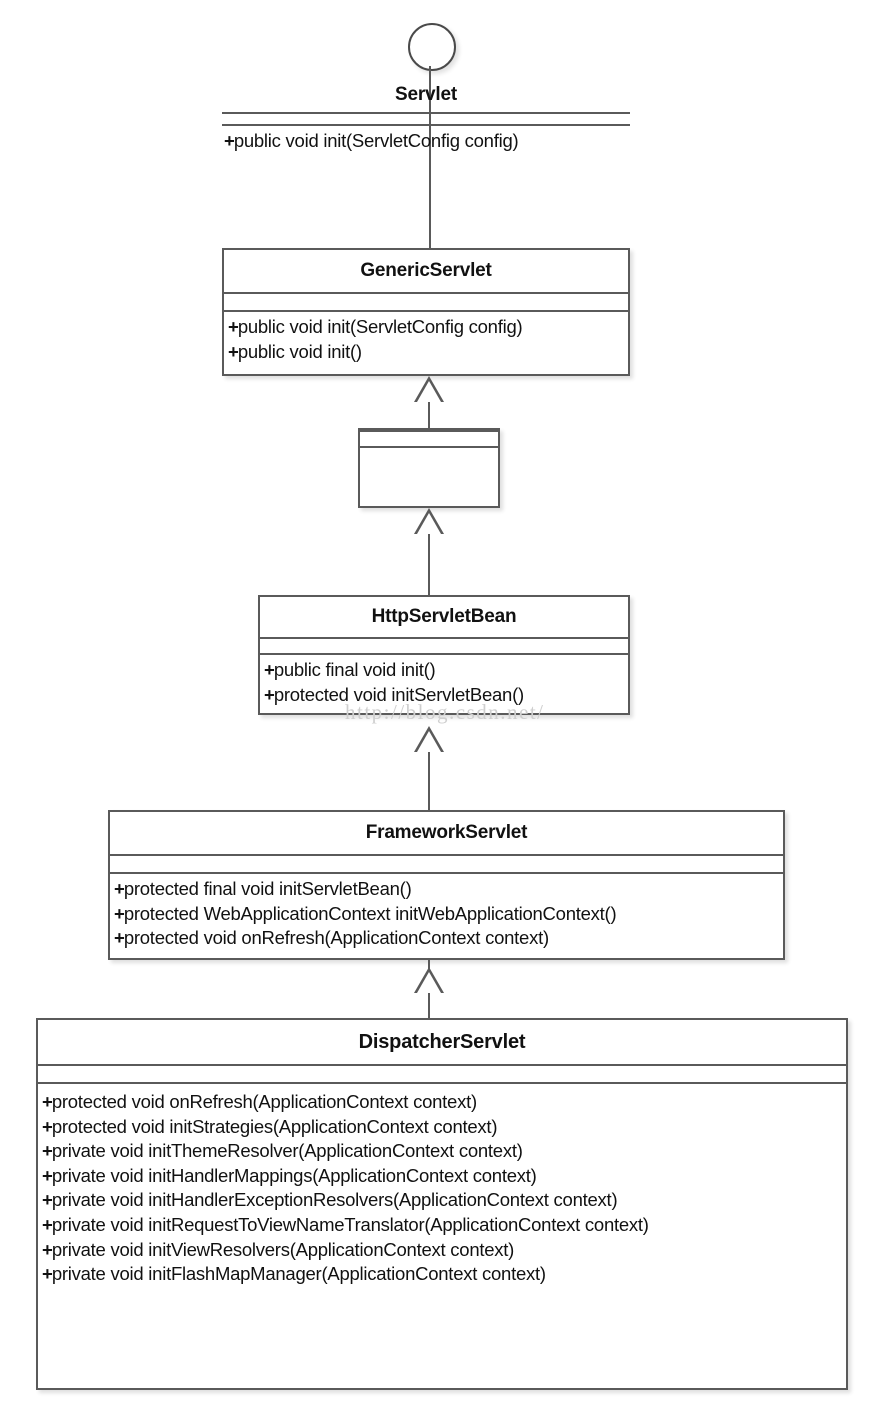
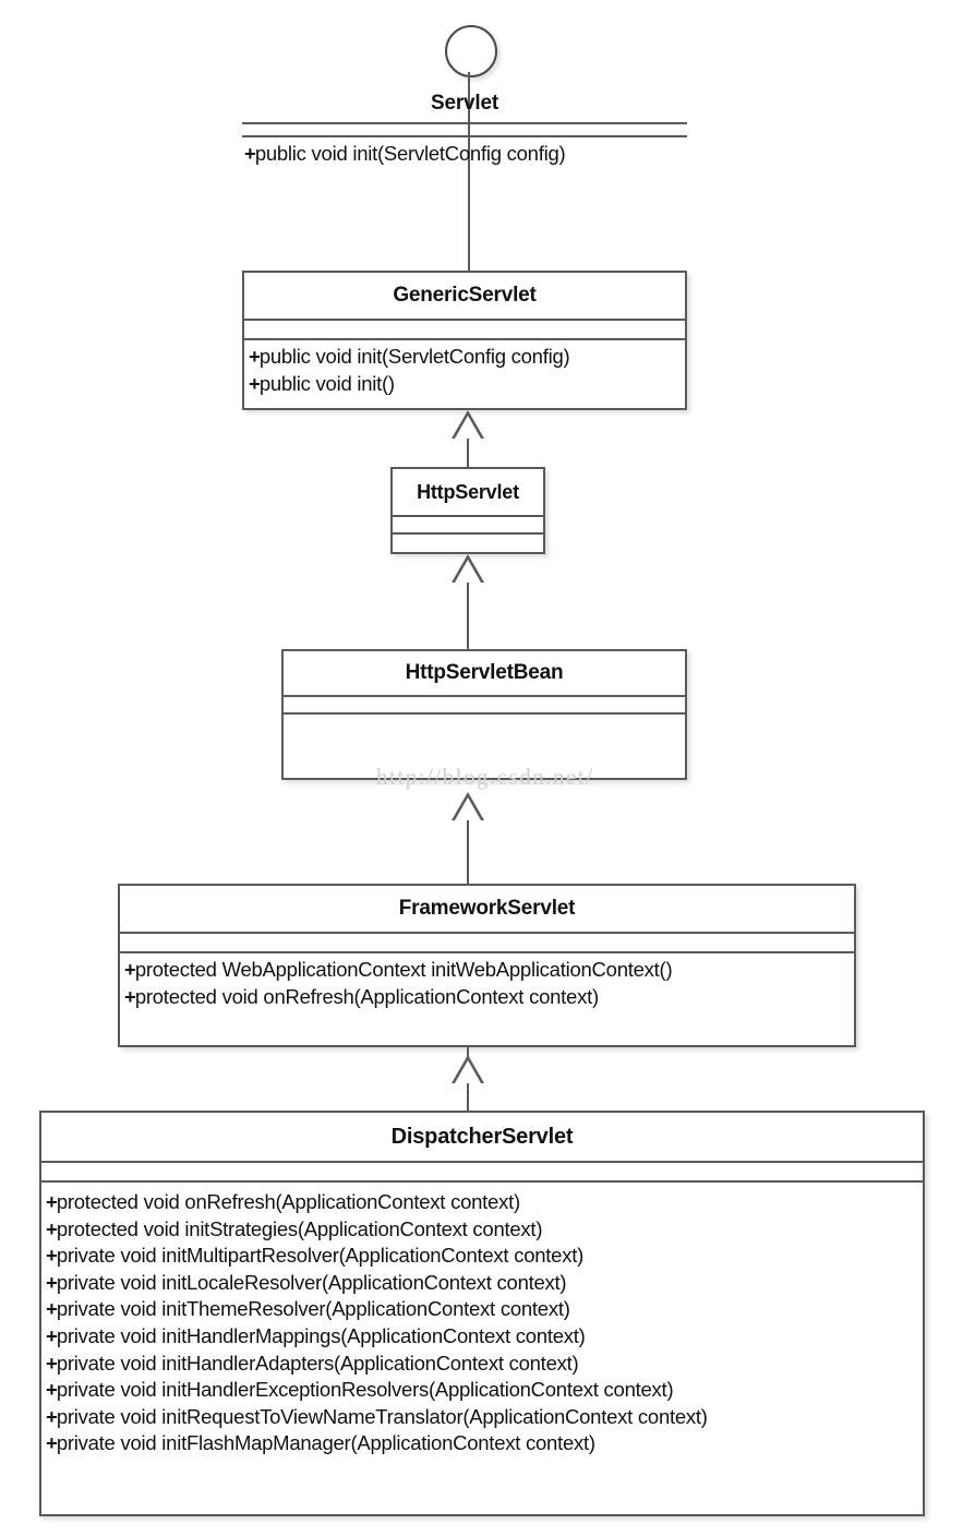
  Servlet
  +public void init(ServletConfig config)
  GenericServlet
  +public void init(ServletConfig config)
  +public void init()
+ HttpServlet
  HttpServletBean
- +public final void init()
- +protected void initServletBean()
  http://blog.csdn.net/
  FrameworkServlet
- +protected final void initServletBean()
  +protected WebApplicationContext initWebApplicationContext()
  +protected void onRefresh(ApplicationContext context)
  DispatcherServlet
  +protected void onRefresh(ApplicationContext context)
  +protected void initStrategies(ApplicationContext context)
+ +private void initMultipartResolver(ApplicationContext context)
+ +private void initLocaleResolver(ApplicationContext context)
  +private void initThemeResolver(ApplicationContext context)
  +private void initHandlerMappings(ApplicationContext context)
+ +private void initHandlerAdapters(ApplicationContext context)
  +private void initHandlerExceptionResolvers(ApplicationContext context)
  +private void initRequestToViewNameTranslator(ApplicationContext context)
- +private void initViewResolvers(ApplicationContext context)
  +private void initFlashMapManager(ApplicationContext context)
